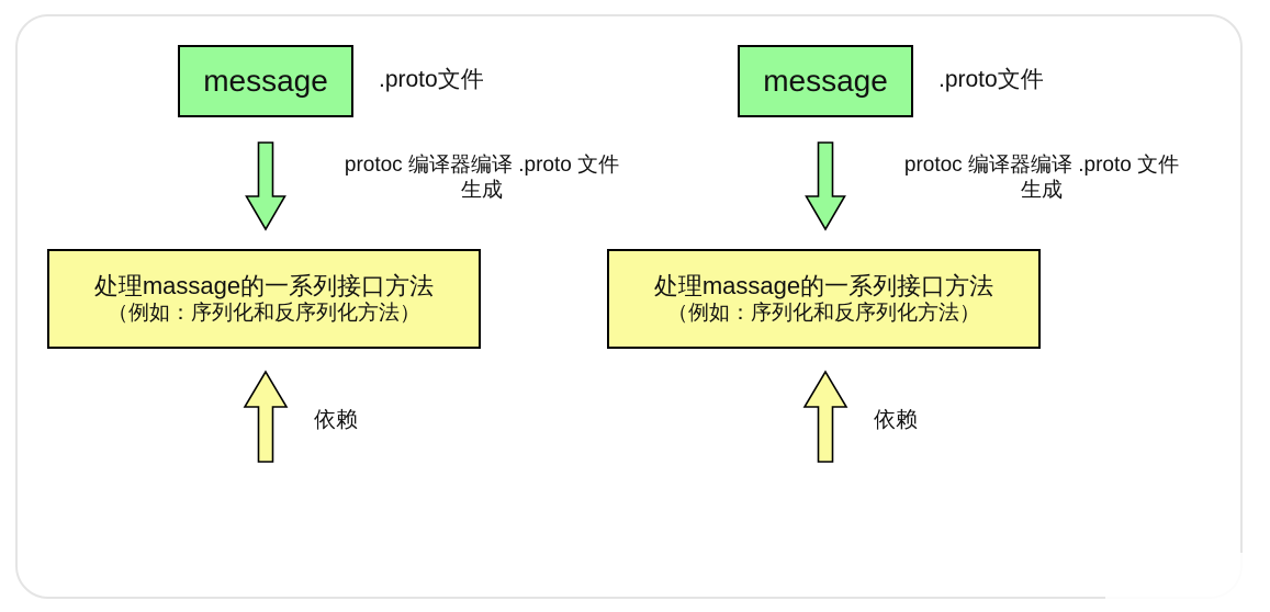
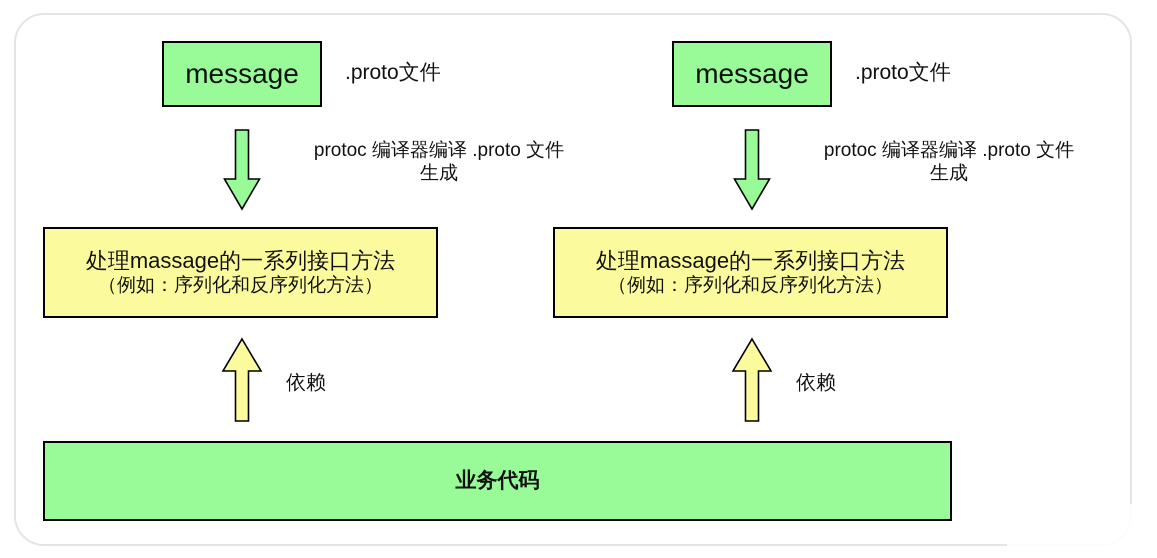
  message
  .proto文件
  protoc 编译器编译 .proto 文件
  生成
  处理massage的一系列接口方法
  （例如：序列化和反序列化方法）
  依赖
  message
  .proto文件
  protoc 编译器编译 .proto 文件
  生成
  处理massage的一系列接口方法
  （例如：序列化和反序列化方法）
  依赖
+ 业务代码
